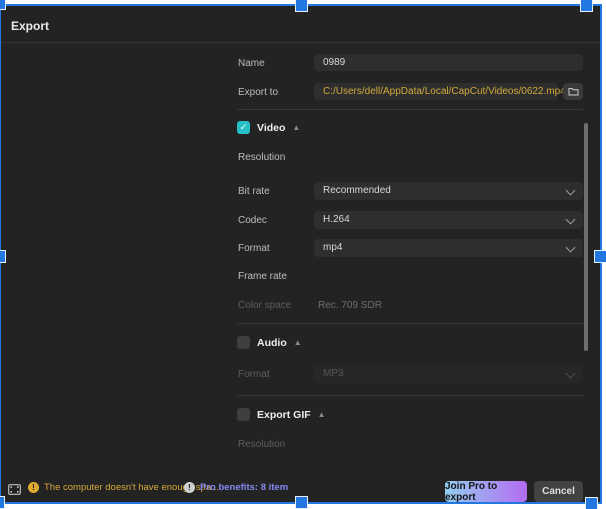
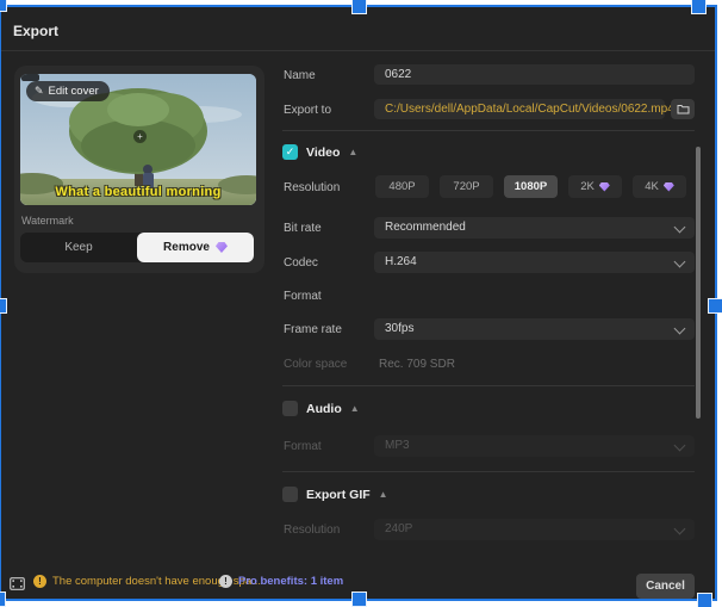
  Export
+ ✎
+ Edit cover
+ +
+ What a beautiful morning
+ Watermark
+ Keep
+ Remove
  Name
- 0989
+ 0622
  Export to
  C:/Users/dell/AppData/Local/CapCut/Videos/0622.mp
  ✓
  Video
  ▲
  Resolution
+ 480P
+ 720P
+ 1080P
+ 2K
+ 4K
  Bit rate
  Recommended
  Codec
  H.264
  Format
- mp4
  Frame rate
+ 30fps
  Color space
  Rec. 709 SDR
  Audio
  ▲
  Format
  MP3
  Export GIF
  ▲
  Resolution
+ 240P
  !
  The computer doesn't have enou spa...
  !
- Pro benefits: 8 item
+ Pro benefits: 1 item
- Join Pro to export
  Cancel
